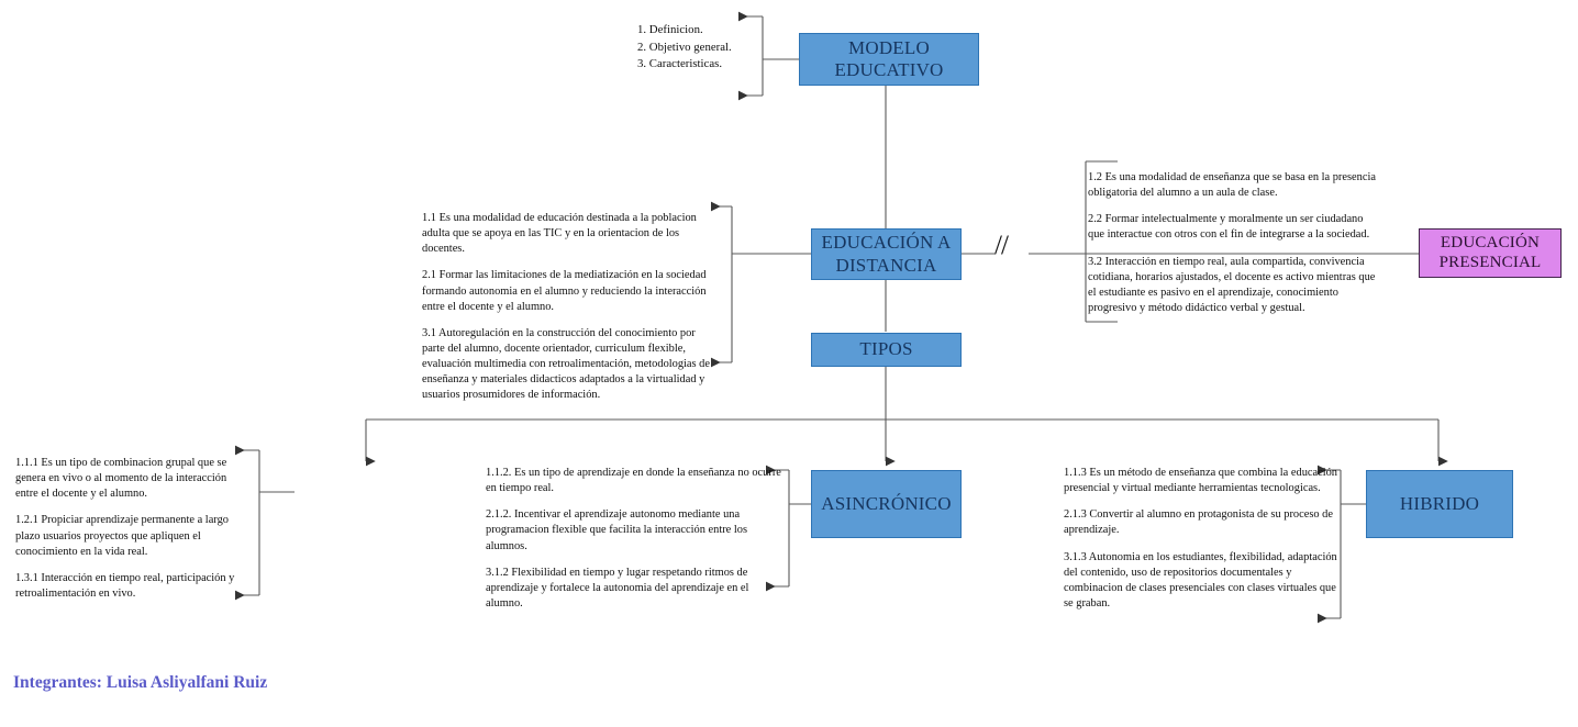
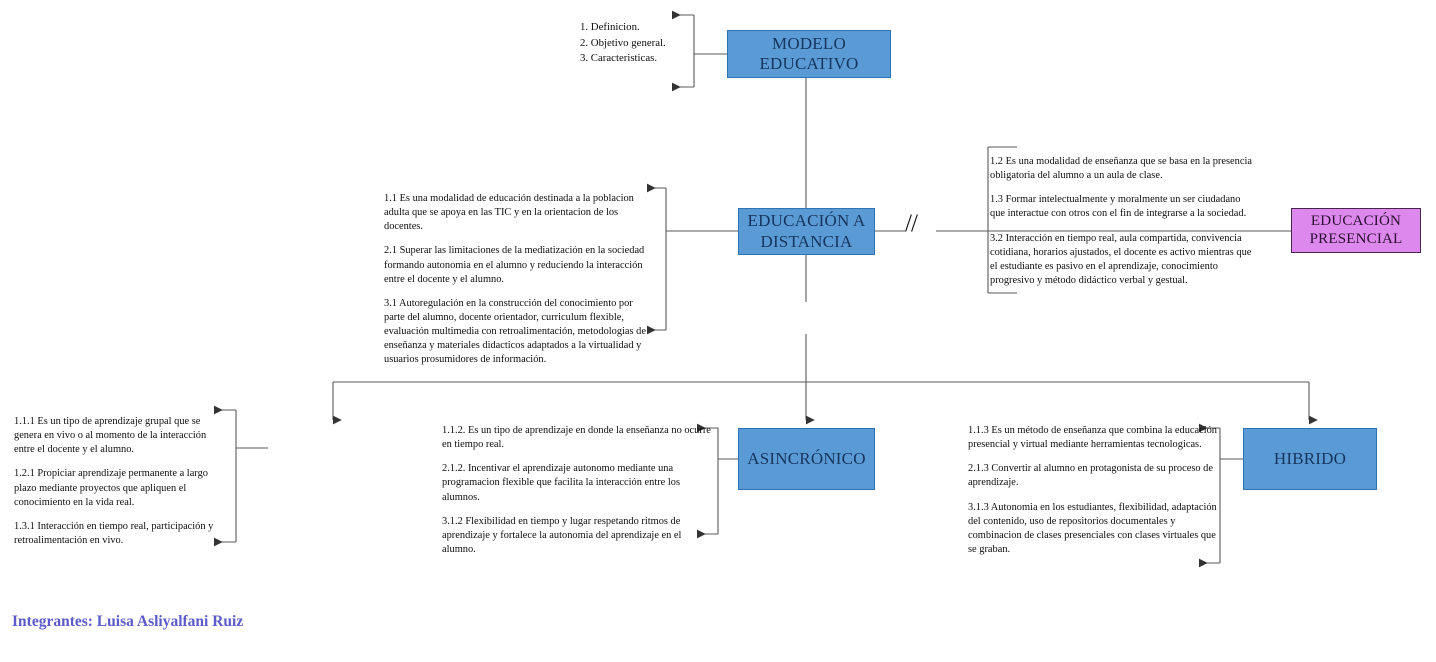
  MODELO
  EDUCATIVO
  1. Definicion.
  2. Objetivo general.
  3. Caracteristicas.
  EDUCACIÓN A
  DISTANCIA
  1.1 Es una modalidad de educación destinada a la poblacion adulta que se apoya en las TIC y en la orientacion de los docentes.
- 2.1 Formar las limitaciones de la mediatización en la sociedad formando autonomia en el alumno y reduciendo la interacción entre el docente y el alumno.
+ 2.1 Superar las limitaciones de la mediatización en la sociedad formando autonomia en el alumno y reduciendo la interacción entre el docente y el alumno.
  3.1 Autoregulación en la construcción del conocimiento por parte del alumno, docente orientador, curriculum flexible, evaluación multimedia con retroalimentación, metodologias de enseñanza y materiales didacticos adaptados a la virtualidad y usuarios prosumidores de información.
  //
  EDUCACIÓN
  PRESENCIAL
  1.2 Es una modalidad de enseñanza que se basa en la presencia obligatoria del alumno a un aula de clase.
- 2.2 Formar intelectualmente y moralmente un ser ciudadano que interactue con otros con el fin de integrarse a la sociedad.
+ 1.3 Formar intelectualmente y moralmente un ser ciudadano que interactue con otros con el fin de integrarse a la sociedad.
  3.2 Interacción en tiempo real, aula compartida, convivencia cotidiana, horarios ajustados, el docente es activo mientras que el estudiante es pasivo en el aprendizaje, conocimiento progresivo y método didáctico verbal y gestual.
- TIPOS
- 1.1.1 Es un tipo de combinacion grupal que se genera en vivo o al momento de la interacción entre el docente y el alumno.
+ 1.1.1 Es un tipo de aprendizaje grupal que se genera en vivo o al momento de la interacción entre el docente y el alumno.
- 1.2.1 Propiciar aprendizaje permanente a largo plazo usuarios proyectos que apliquen el conocimiento en la vida real.
+ 1.2.1 Propiciar aprendizaje permanente a largo plazo mediante proyectos que apliquen el conocimiento en la vida real.
  1.3.1 Interacción en tiempo real, participación y retroalimentación en vivo.
  ASINCRÓNICO
  1.1.2. Es un tipo de aprendizaje en donde la enseñanza no ocurre en tiempo real.
  2.1.2. Incentivar el aprendizaje autonomo mediante una programacion flexible que facilita la interacción entre los alumnos.
  3.1.2 Flexibilidad en tiempo y lugar respetando ritmos de aprendizaje y fortalece la autonomia del aprendizaje en el alumno.
  HIBRIDO
  1.1.3 Es un método de enseñanza que combina la educación presencial y virtual mediante herramientas tecnologicas.
  2.1.3 Convertir al alumno en protagonista de su proceso de aprendizaje.
  3.1.3 Autonomia en los estudiantes, flexibilidad, adaptación del contenido, uso de repositorios documentales y combinacion de clases presenciales con clases virtuales que se graban.
  Integrantes: Luisa Asliyalfani Ruiz
